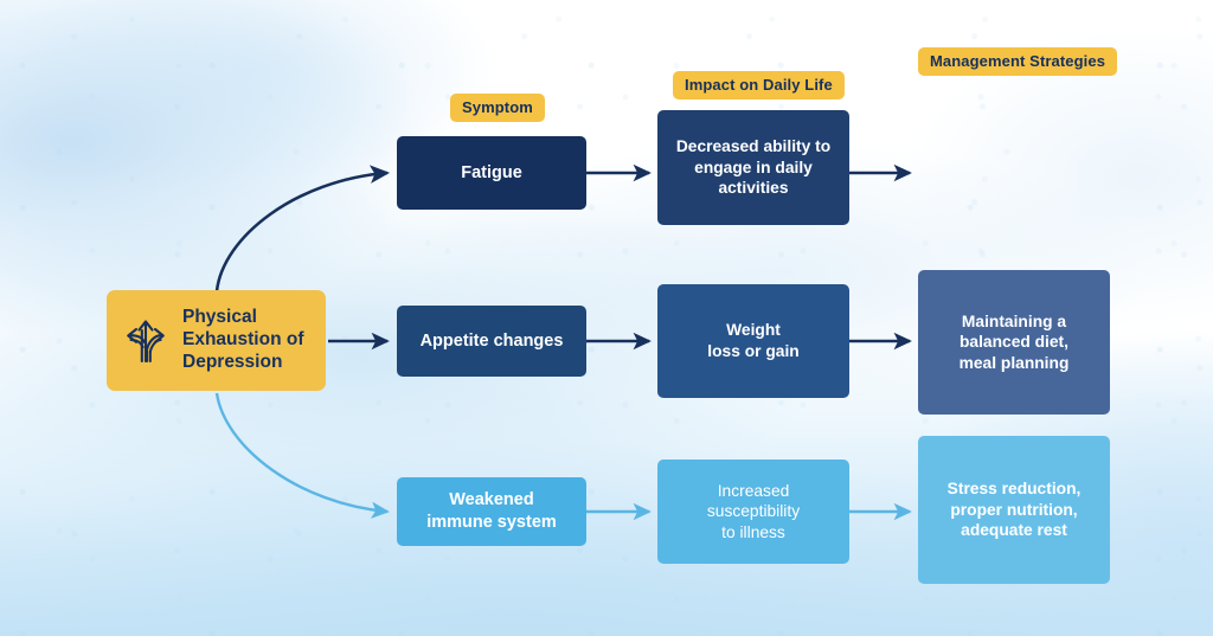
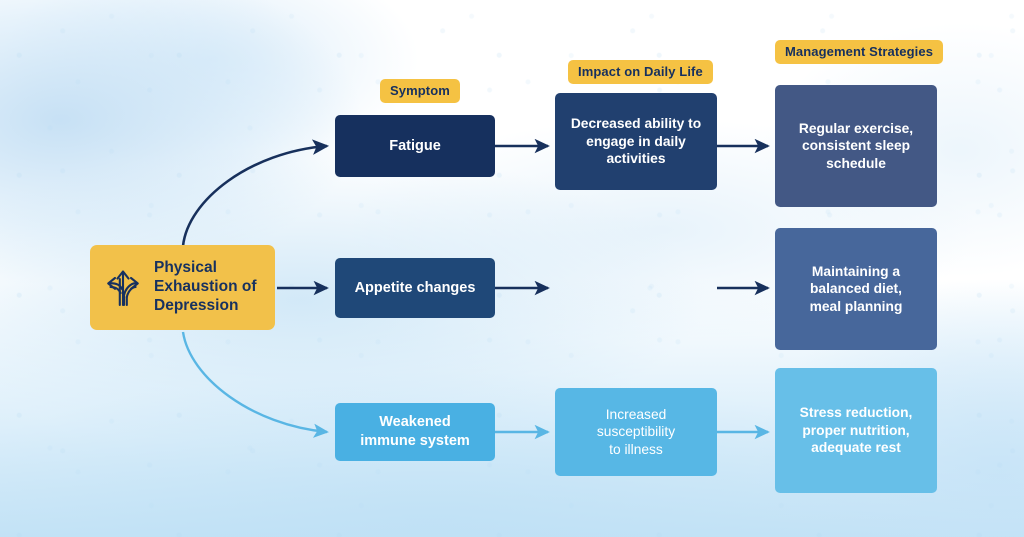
  Symptom
  Impact on Daily Life
  Management Strategies
  Physical
  Exhaustion of
  Depression
  Fatigue
  Decreased ability to
  engage in daily
  activities
+ Regular exercise,
+ consistent sleep
+ schedule
  Appetite changes
- Weight
- loss or gain
  Maintaining a
  balanced diet,
  meal planning
  Weakened
  immune system
  Increased susceptibility
  to illness
  Stress reduction,
  proper nutrition,
  adequate rest
